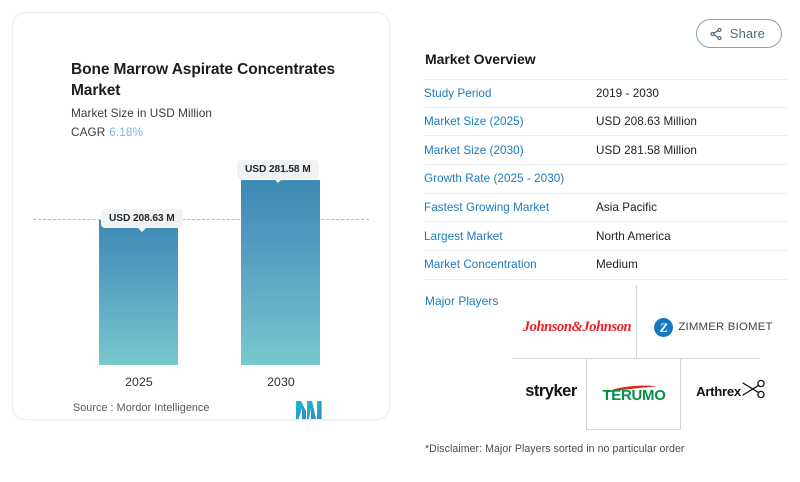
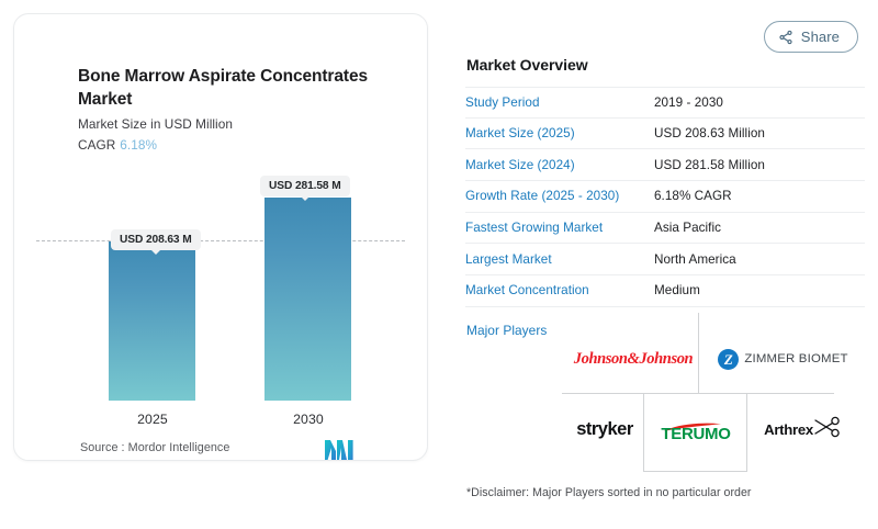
  Share
  Bone Marrow Aspirate Concentrates Market
  Market Size in USD Million
  CAGR 6.18%
  USD 208.63 M
  USD 281.58 M
  2025
  2030
  Source : Mordor Intelligence
  Market Overview
  Study Period
  2019 - 2030
  Market Size (2025)
  USD 208.63 Million
- Market Size (2030)
+ Market Size (2024)
  USD 281.58 Million
  Growth Rate (2025 - 2030)
+ 6.18% CAGR
  Fastest Growing Market
  Asia Pacific
  Largest Market
  North America
  Market Concentration
  Medium
  Major Players
  Johnson&Johnson
  Z
  ZIMMER BIOMET
  stryker
  TERUMO
  Arthrex
  *Disclaimer: Major Players sorted in no particular order
